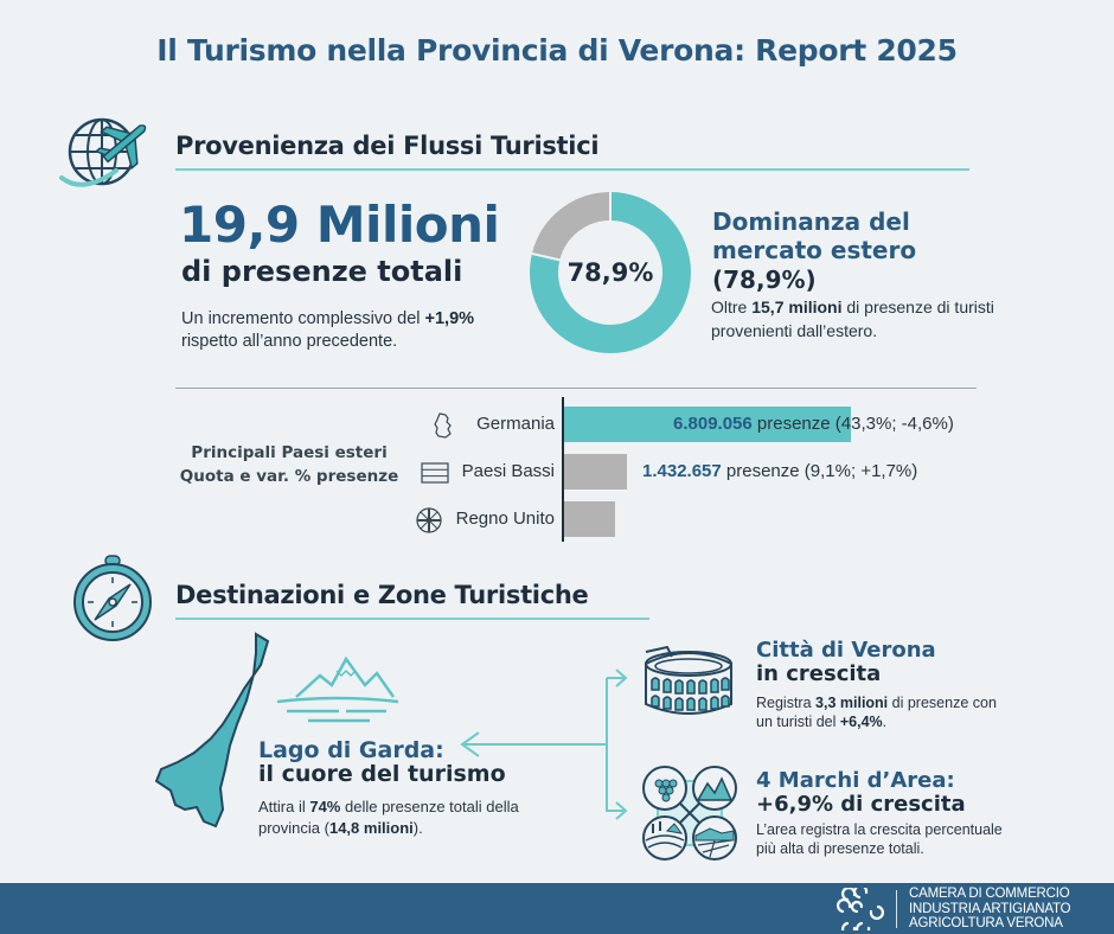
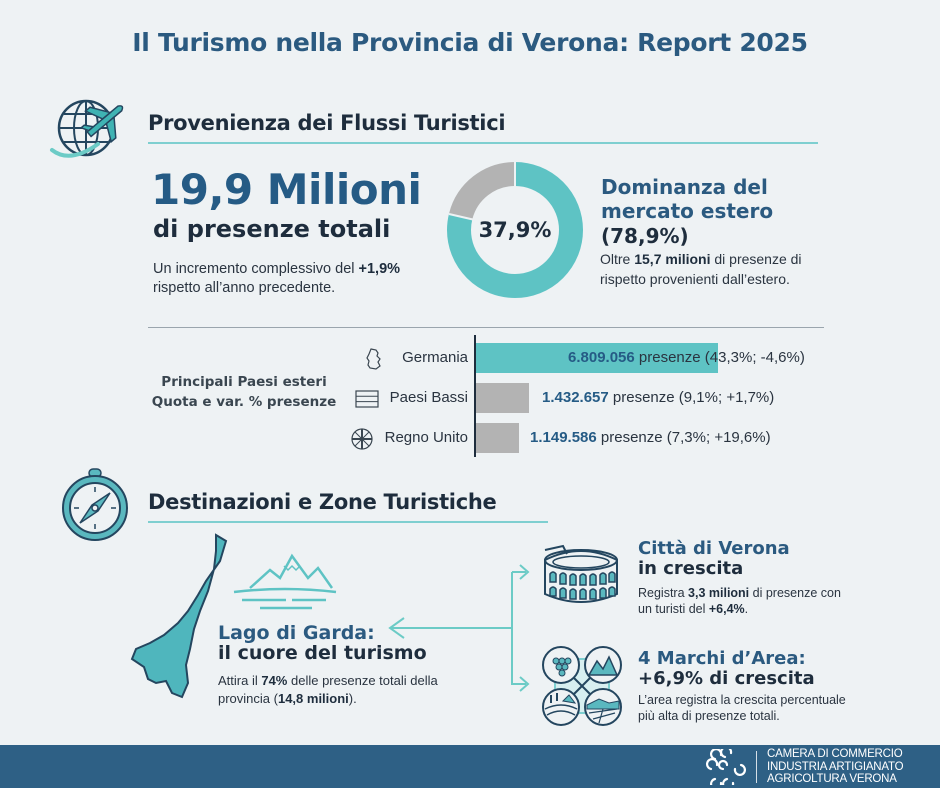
  Il Turismo nella Provincia di Verona: Report 2025
  Provenienza dei Flussi Turistici
  19,9 Milioni
  di presenze totali
  Un incremento complessivo del +1,9%
  rispetto all’anno precedente.
- 78,9%
+ 37,9%
  Dominanza del mercato estero
  (78,9%)
- Oltre 15,7 milioni di presenze di turisti provenienti dall’estero.
+ Oltre 15,7 milioni di presenze di rispetto provenienti dall’estero.
  Principali Paesi esteri
  Quota e var. % presenze
  Germania
  6.809.056 presenze (43,3%; -4,6%)
  Paesi Bassi
  1.432.657 presenze (9,1%; +1,7%)
  Regno Unito
+ 1.149.586 presenze (7,3%; +19,6%)
  Destinazioni e Zone Turistiche
  Lago di Garda:
  il cuore del turismo
  Attira il 74% delle presenze totali della provincia (14,8 milioni).
  Città di Verona
  in crescita
  Registra 3,3 milioni di presenze con un turisti del +6,4%.
  4 Marchi d’Area:
  +6,9% di crescita
  L’area registra la crescita percentuale più alta di presenze totali.
  CAMERA DI COMMERCIO
  INDUSTRIA ARTIGIANATO
  AGRICOLTURA VERONA
